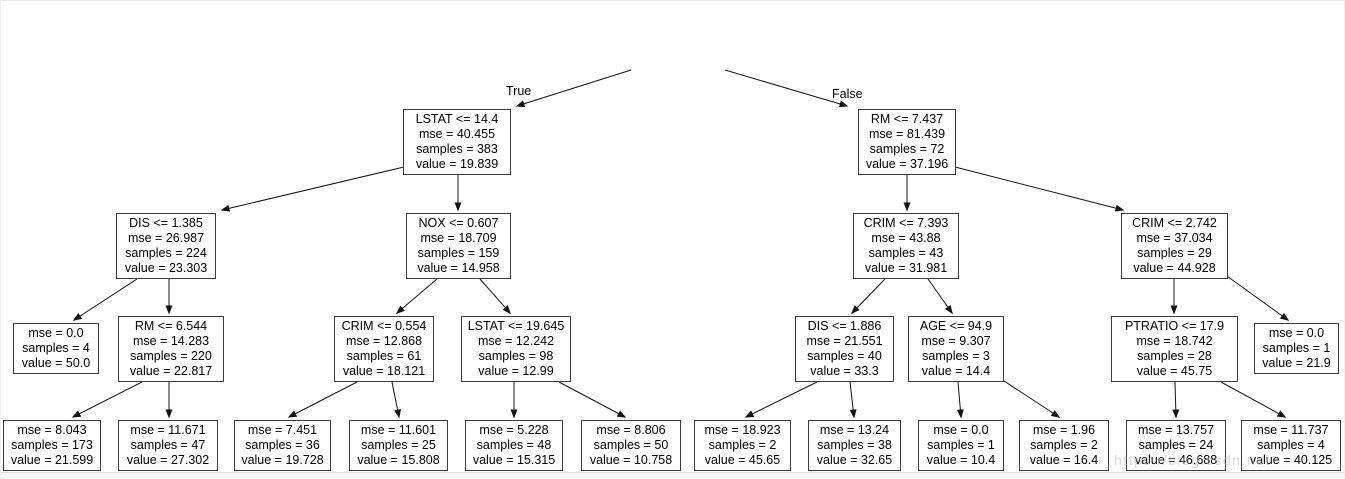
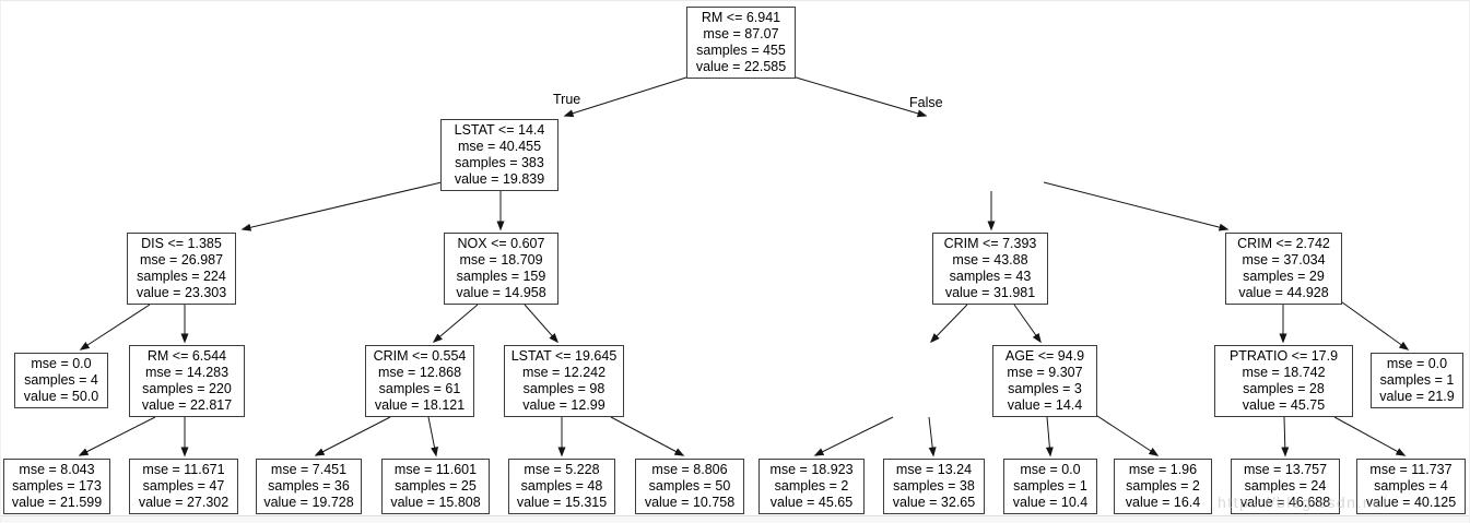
  True
  False
+ RM <= 6.941
+ mse = 87.07
+ samples = 455
+ value = 22.585
  LSTAT <= 14.4
  mse = 40.455
  samples = 383
  value = 19.839
- RM <= 7.437
- mse = 81.439
- samples = 72
- value = 37.196
  DIS <= 1.385
  mse = 26.987
  samples = 224
  value = 23.303
  NOX <= 0.607
  mse = 18.709
  samples = 159
  value = 14.958
  CRIM <= 7.393
  mse = 43.88
  samples = 43
  value = 31.981
  CRIM <= 2.742
  mse = 37.034
  samples = 29
  value = 44.928
  mse = 0.0
  samples = 4
  value = 50.0
  RM <= 6.544
  mse = 14.283
  samples = 220
  value = 22.817
  CRIM <= 0.554
  mse = 12.868
  samples = 61
  value = 18.121
  LSTAT <= 19.645
  mse = 12.242
  samples = 98
  value = 12.99
- DIS <= 1.886
- mse = 21.551
- samples = 40
- value = 33.3
  AGE <= 94.9
  mse = 9.307
  samples = 3
  value = 14.4
  PTRATIO <= 17.9
  mse = 18.742
  samples = 28
  value = 45.75
  mse = 0.0
  samples = 1
  value = 21.9
  mse = 8.043
  samples = 173
  value = 21.599
  mse = 11.671
  samples = 47
  value = 27.302
  mse = 7.451
  samples = 36
  value = 19.728
  mse = 11.601
  samples = 25
  value = 15.808
  mse = 5.228
  samples = 48
  value = 15.315
  mse = 8.806
  samples = 50
  value = 10.758
  mse = 18.923
  samples = 2
  value = 45.65
  mse = 13.24
  samples = 38
  value = 32.65
  mse = 0.0
  samples = 1
  value = 10.4
  mse = 1.96
  samples = 2
  value = 16.4
  mse = 13.757
  samples = 24
  value = 46.688
  mse = 11.737
  samples = 4
  value = 40.125
  https://blog.csdn.net
